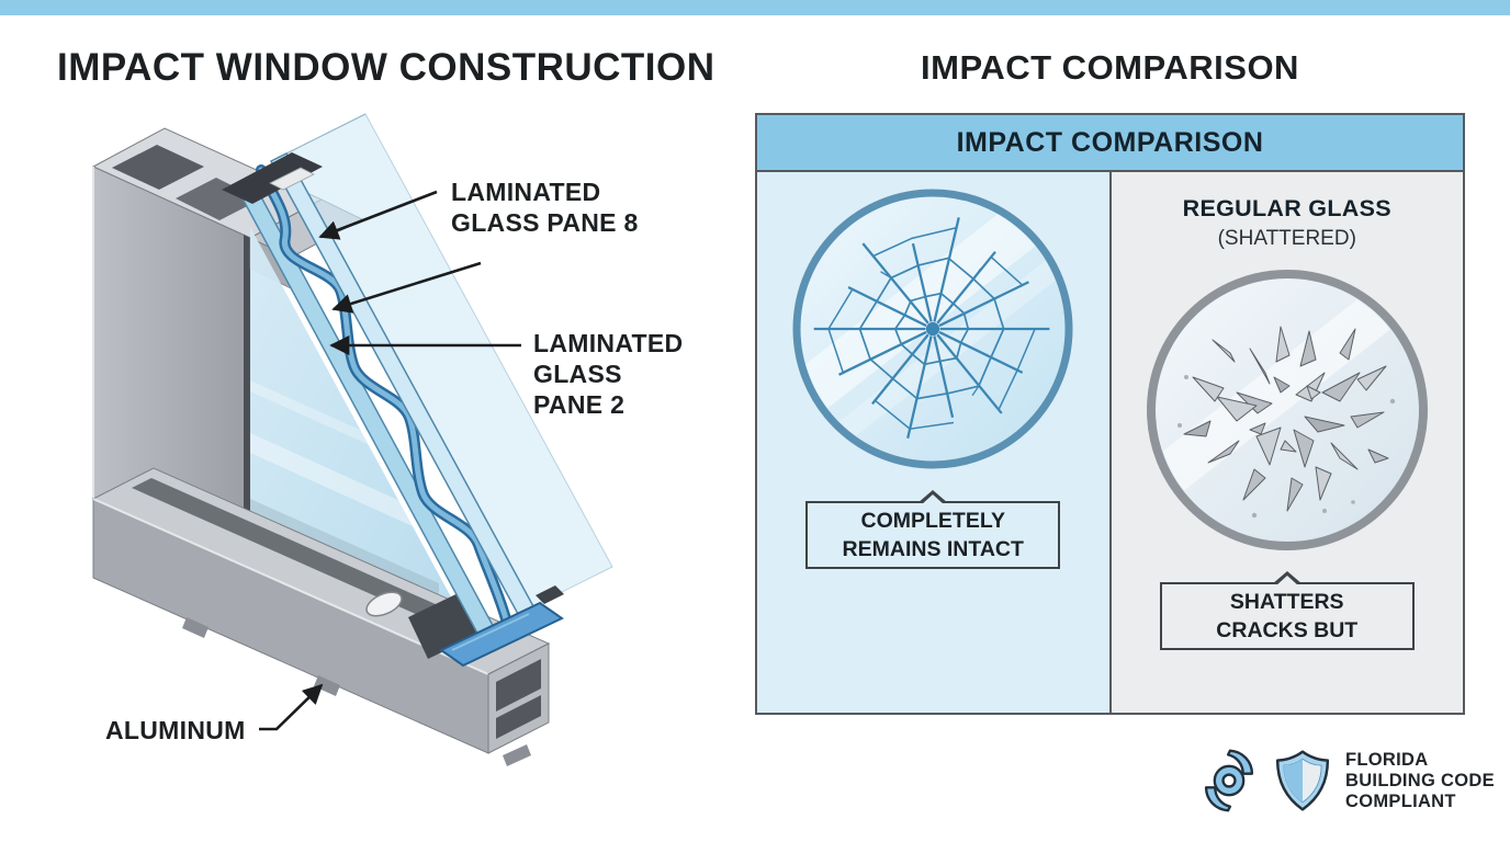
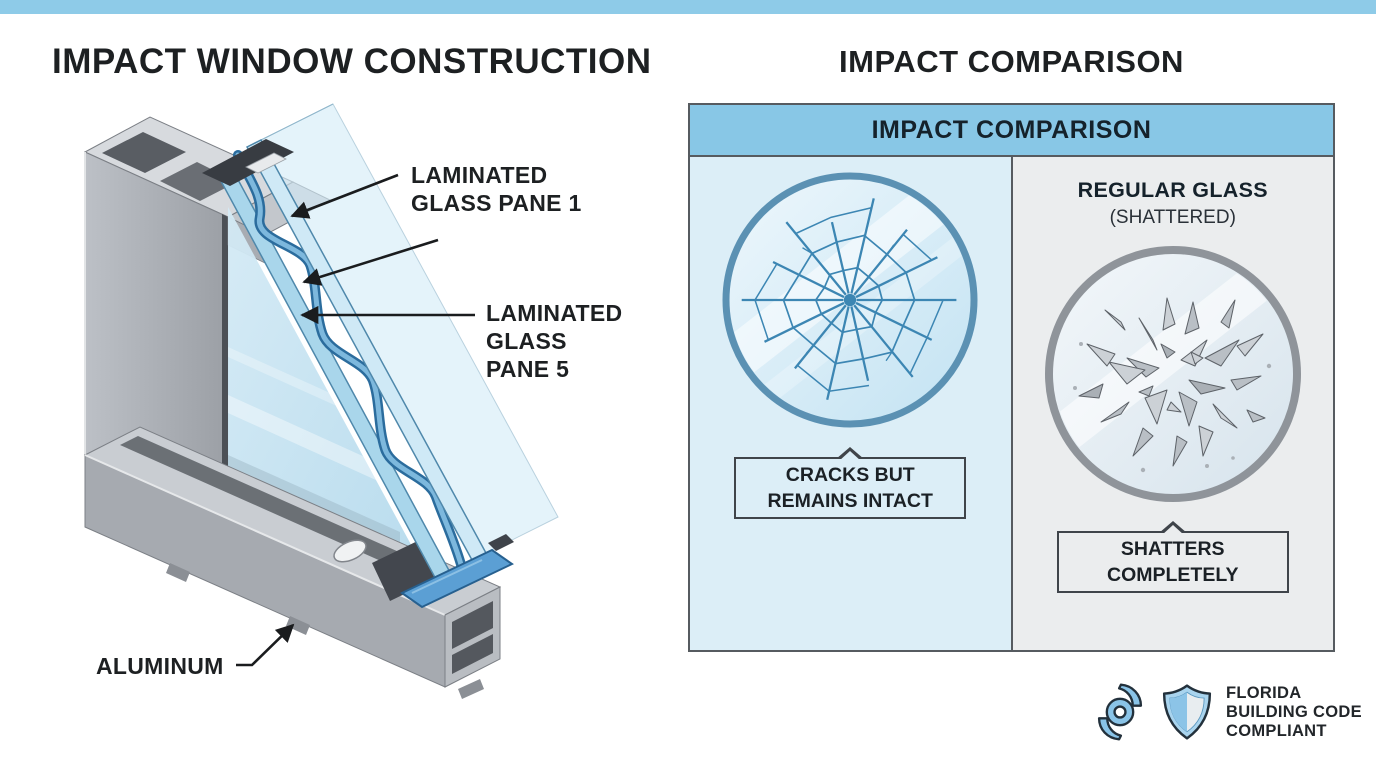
  IMPACT WINDOW CONSTRUCTION
  IMPACT COMPARISON
  LAMINATED
- GLASS PANE 8
+ GLASS PANE 1
  LAMINATED
  GLASS
- PANE 2
+ PANE 5
  ALUMINUM
  IMPACT COMPARISON
- COMPLETELY
+ CRACKS BUT
  REMAINS INTACT
  REGULAR GLASS
  (SHATTERED)
  SHATTERS
- CRACKS BUT
+ COMPLETELY
  FLORIDA
  BUILDING CODE
  COMPLIANT
